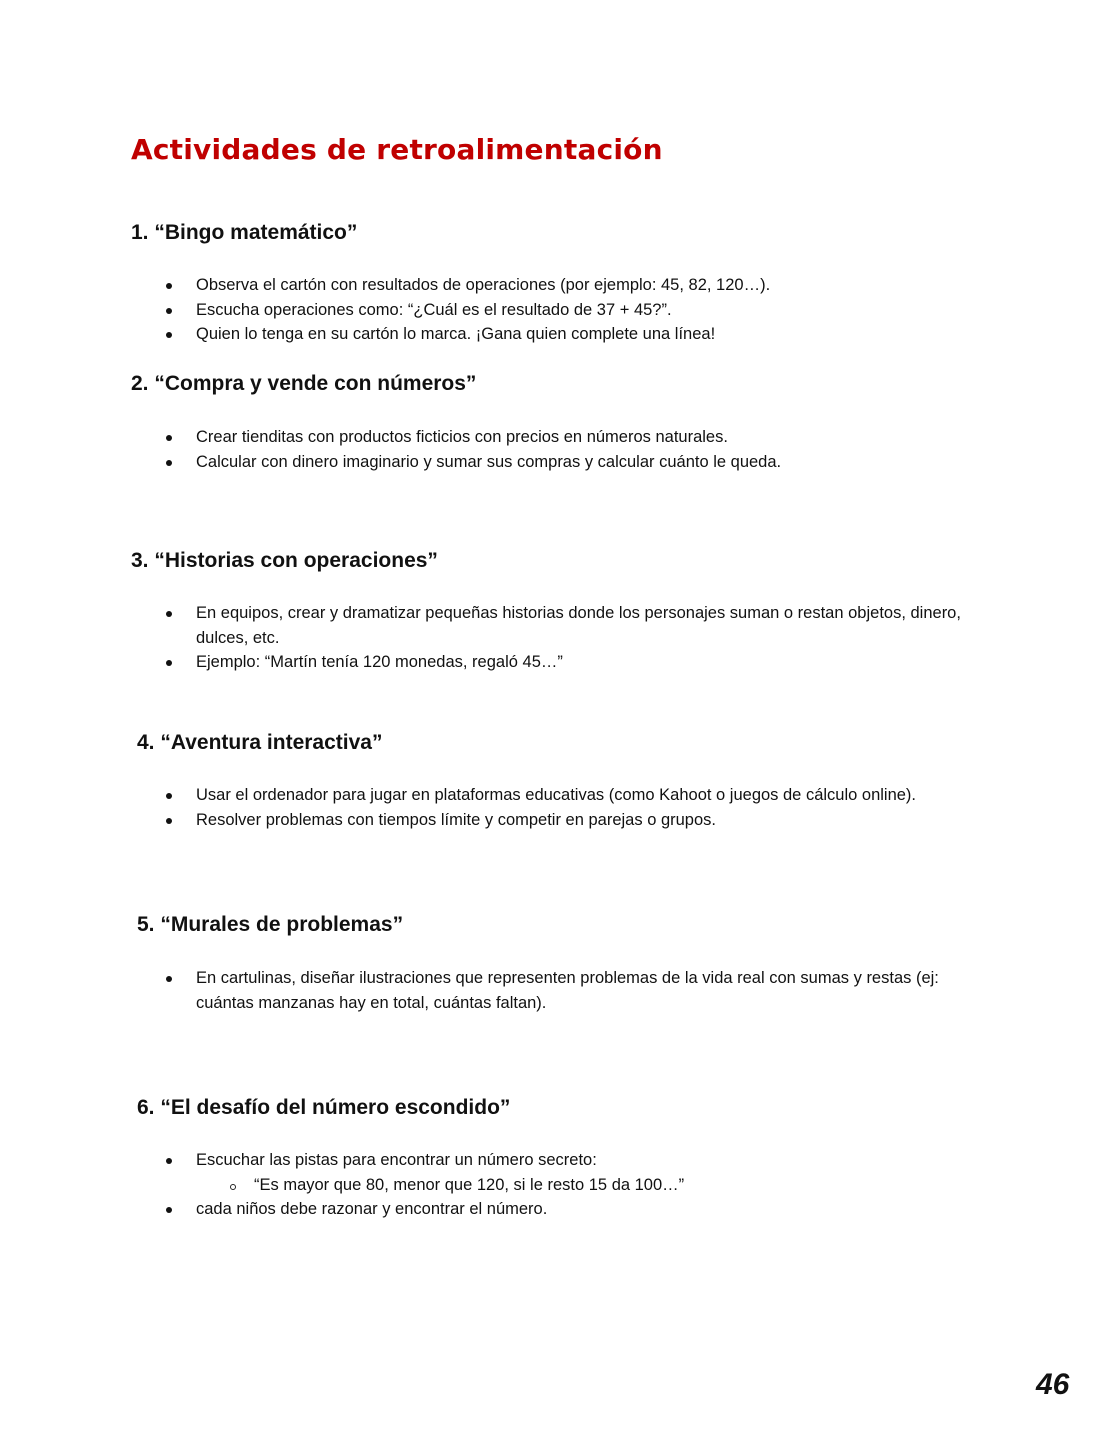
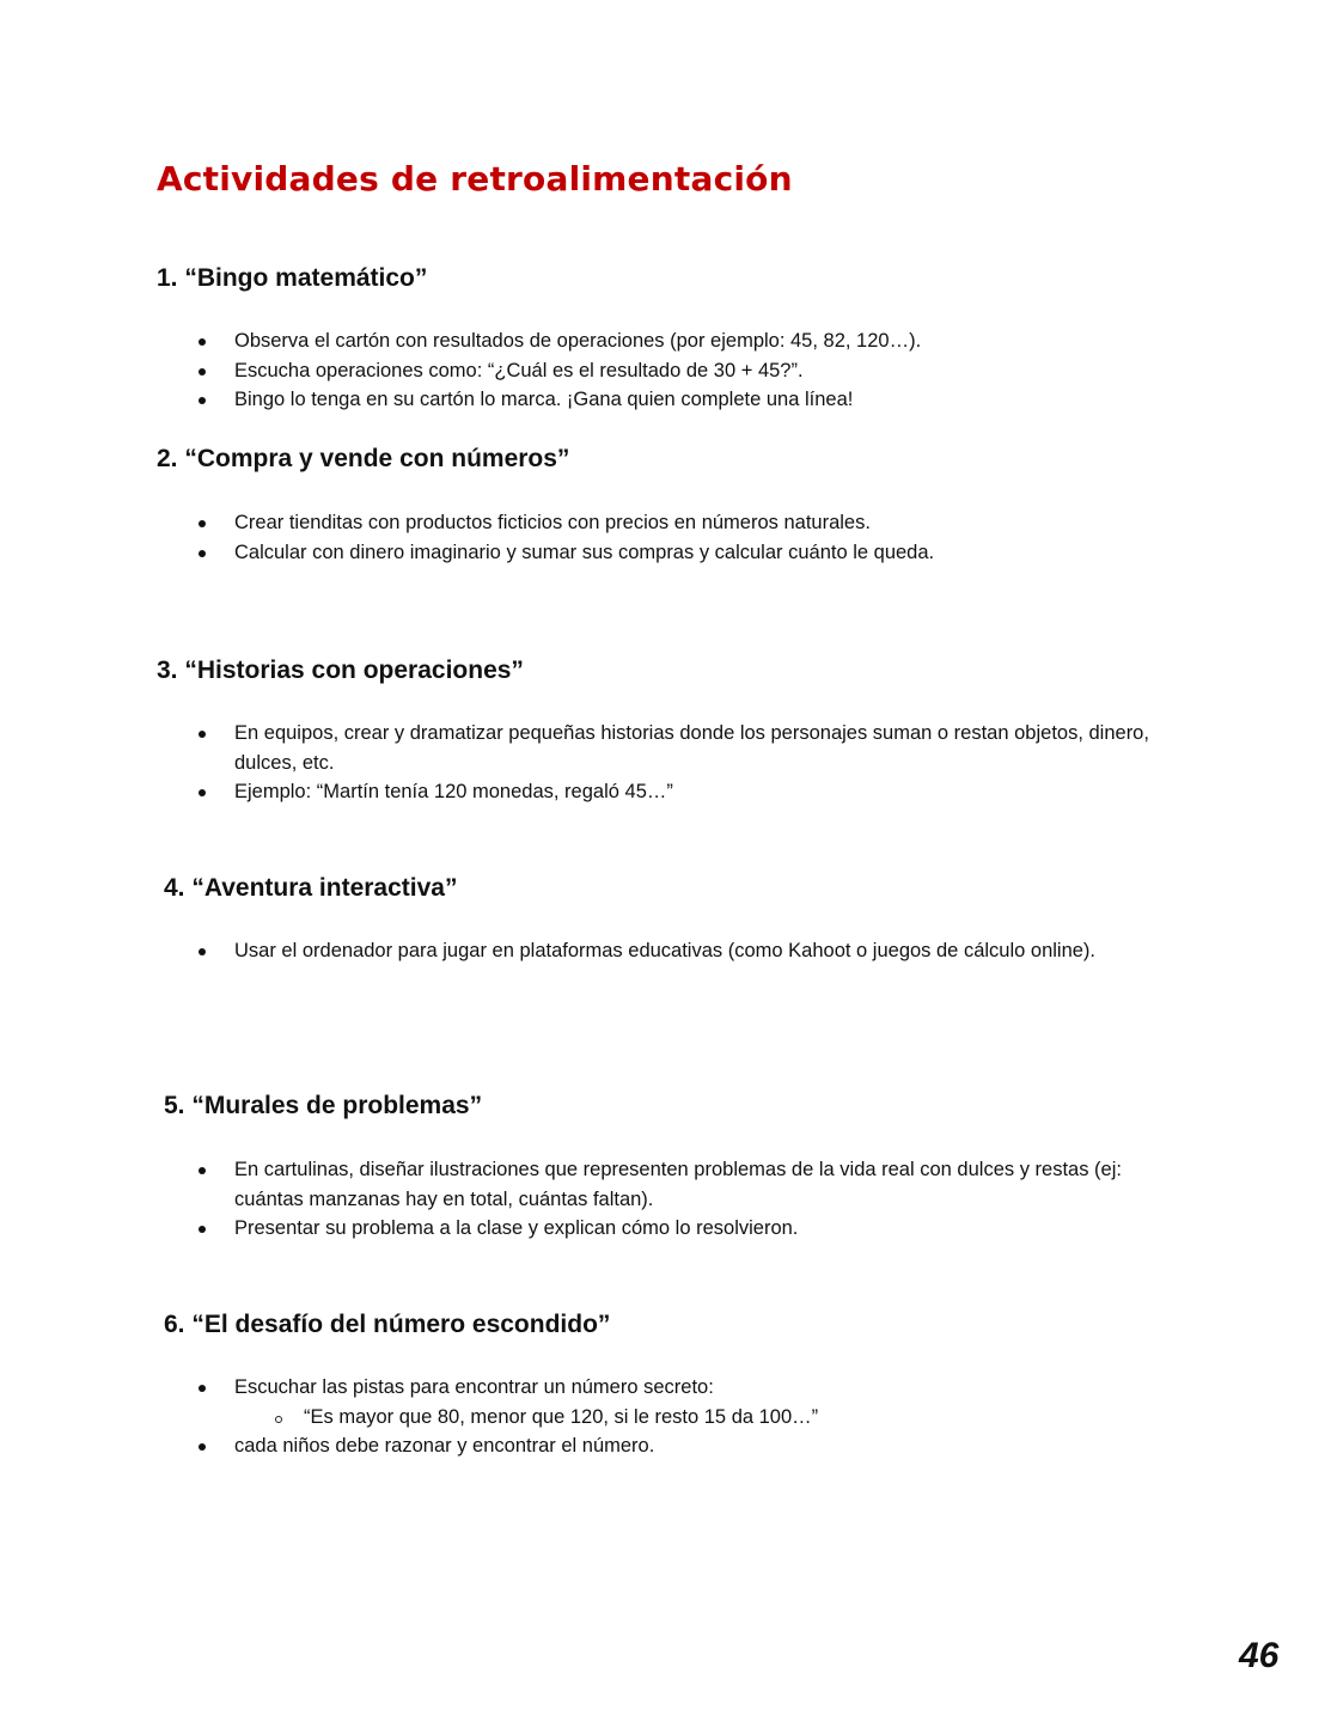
  Actividades de retroalimentación
  1. “Bingo matemático”
  Observa el cartón con resultados de operaciones (por ejemplo: 45, 82, 120…).
- Escucha operaciones como: “¿Cuál es el resultado de 37 + 45?”.
+ Escucha operaciones como: “¿Cuál es el resultado de 30 + 45?”.
- Quien lo tenga en su cartón lo marca. ¡Gana quien complete una línea!
+ Bingo lo tenga en su cartón lo marca. ¡Gana quien complete una línea!
  2. “Compra y vende con números”
  Crear tienditas con productos ficticios con precios en números naturales.
  Calcular con dinero imaginario y sumar sus compras y calcular cuánto le queda.
  3. “Historias con operaciones”
  En equipos, crear y dramatizar pequeñas historias donde los personajes suman o restan objetos, dinero, dulces, etc.
  Ejemplo: “Martín tenía 120 monedas, regaló 45…”
  4. “Aventura interactiva”
  Usar el ordenador para jugar en plataformas educativas (como Kahoot o juegos de cálculo online).
- Resolver problemas con tiempos límite y competir en parejas o grupos.
  5. “Murales de problemas”
- En cartulinas, diseñar ilustraciones que representen problemas de la vida real con sumas y restas (ej: cuántas manzanas hay en total, cuántas faltan).
+ En cartulinas, diseñar ilustraciones que representen problemas de la vida real con dulces y restas (ej: cuántas manzanas hay en total, cuántas faltan).
+ Presentar su problema a la clase y explican cómo lo resolvieron.
  6. “El desafío del número escondido”
  Escuchar las pistas para encontrar un número secreto:
  “Es mayor que 80, menor que 120, si le resto 15 da 100…”
  cada niños debe razonar y encontrar el número.
  46
